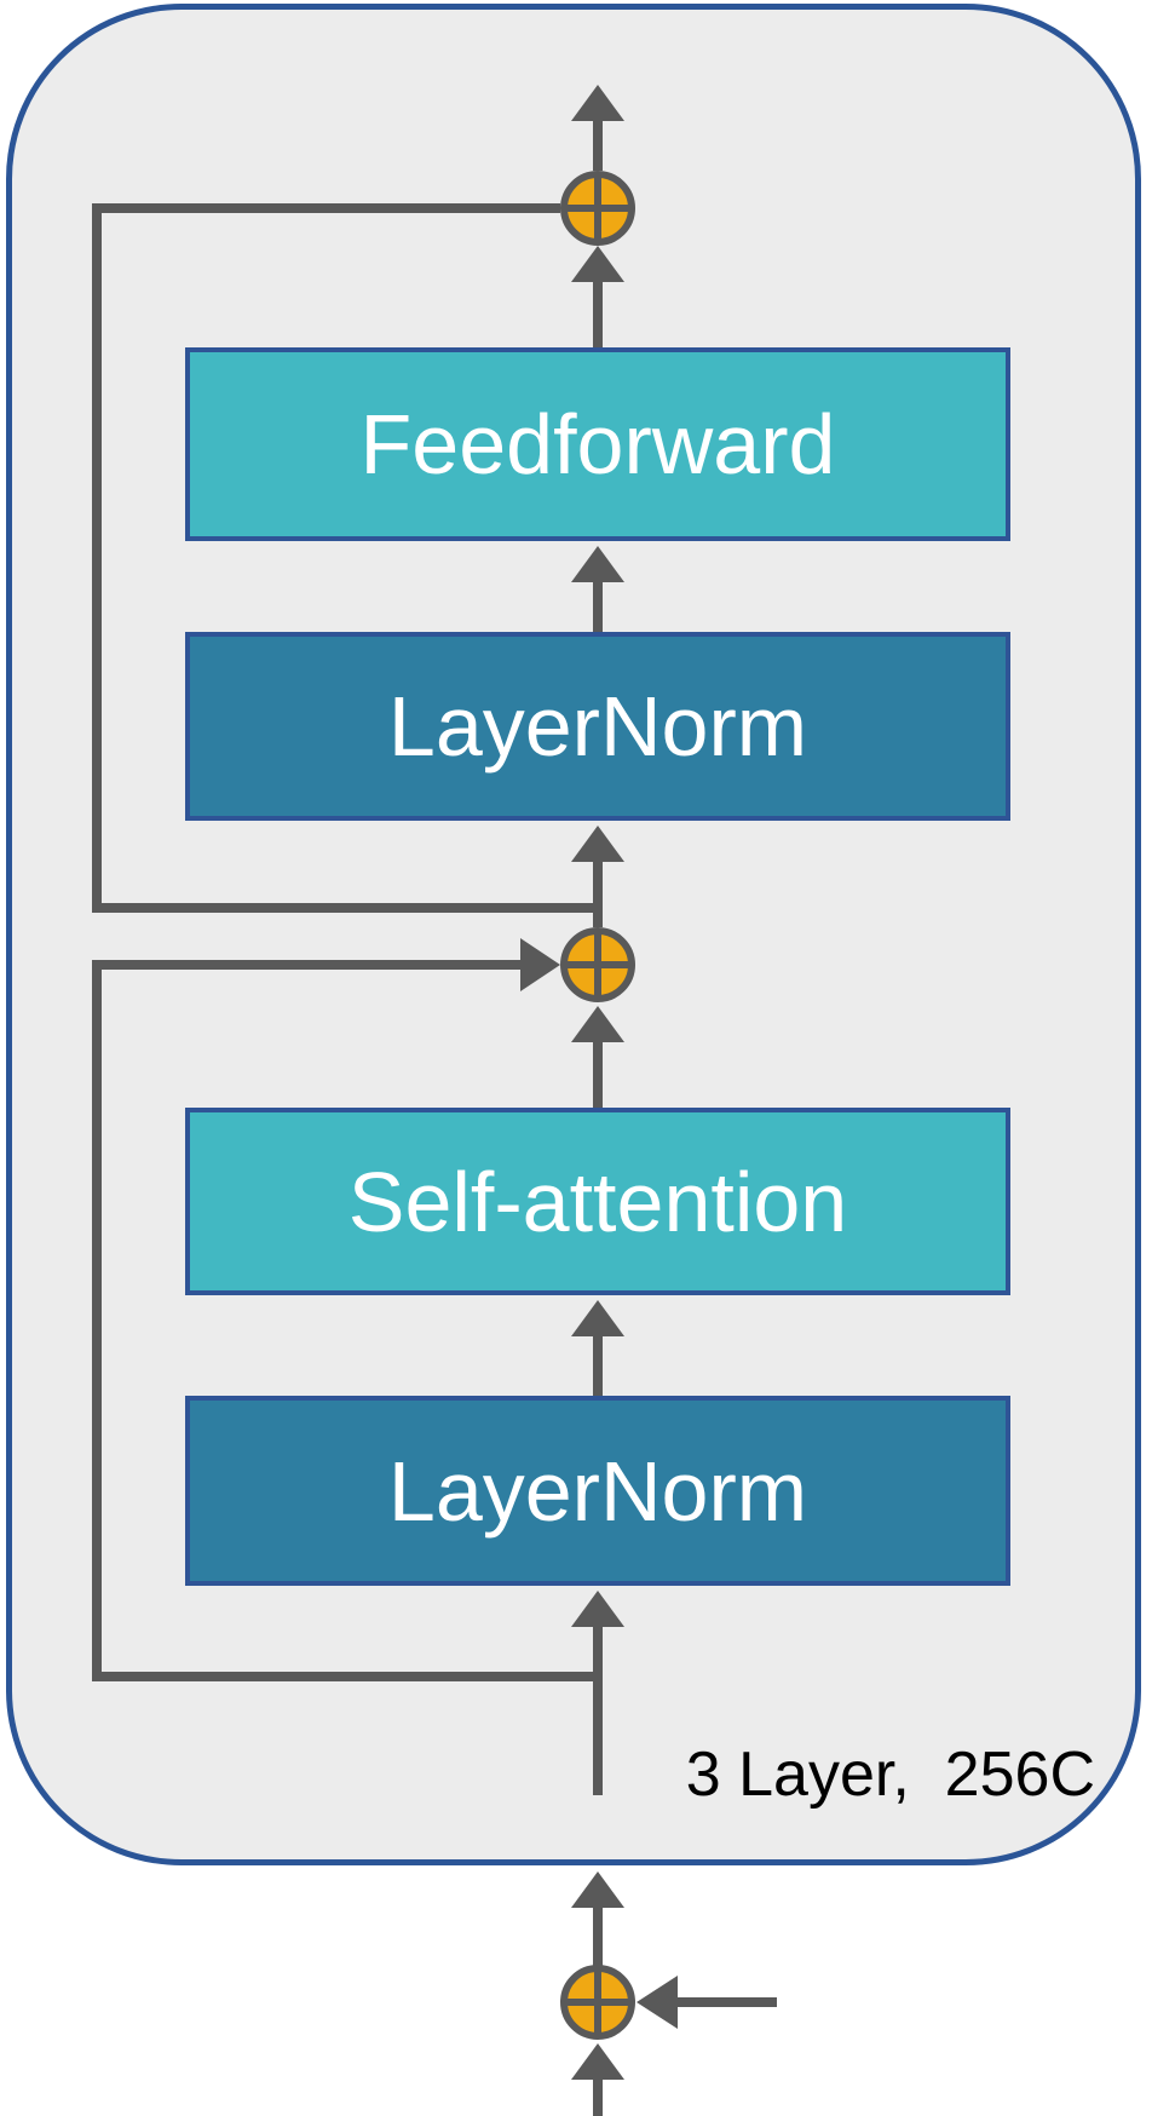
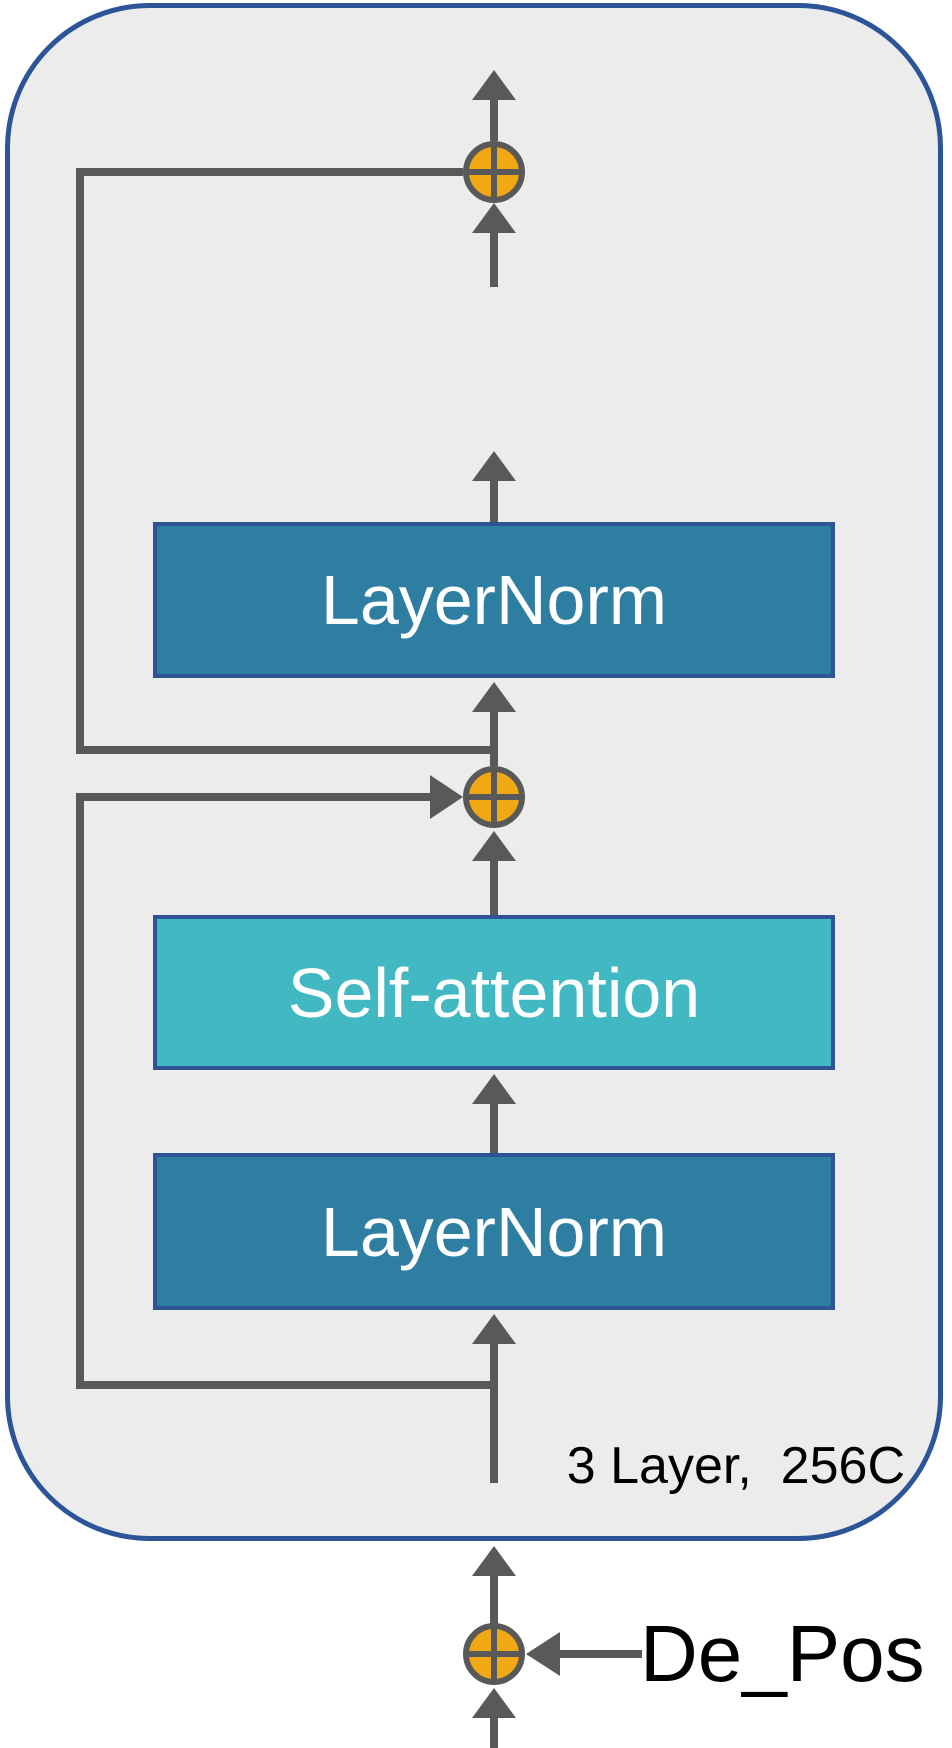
- Feedforward
  LayerNorm
  Self-attention
  LayerNorm
  3 Layer, 256C
+ De_Pos
